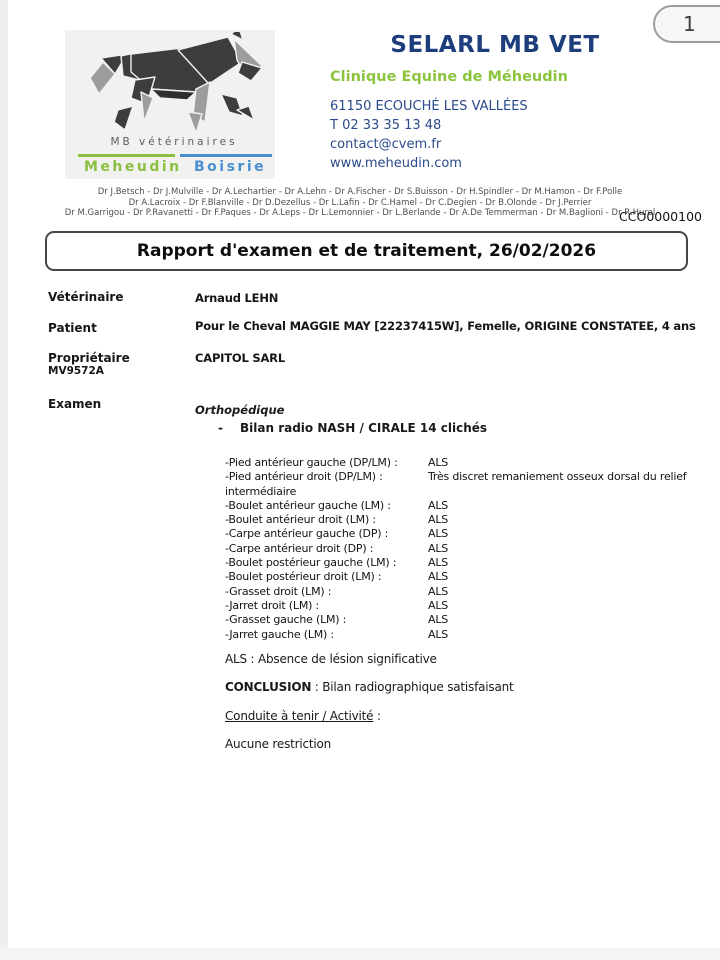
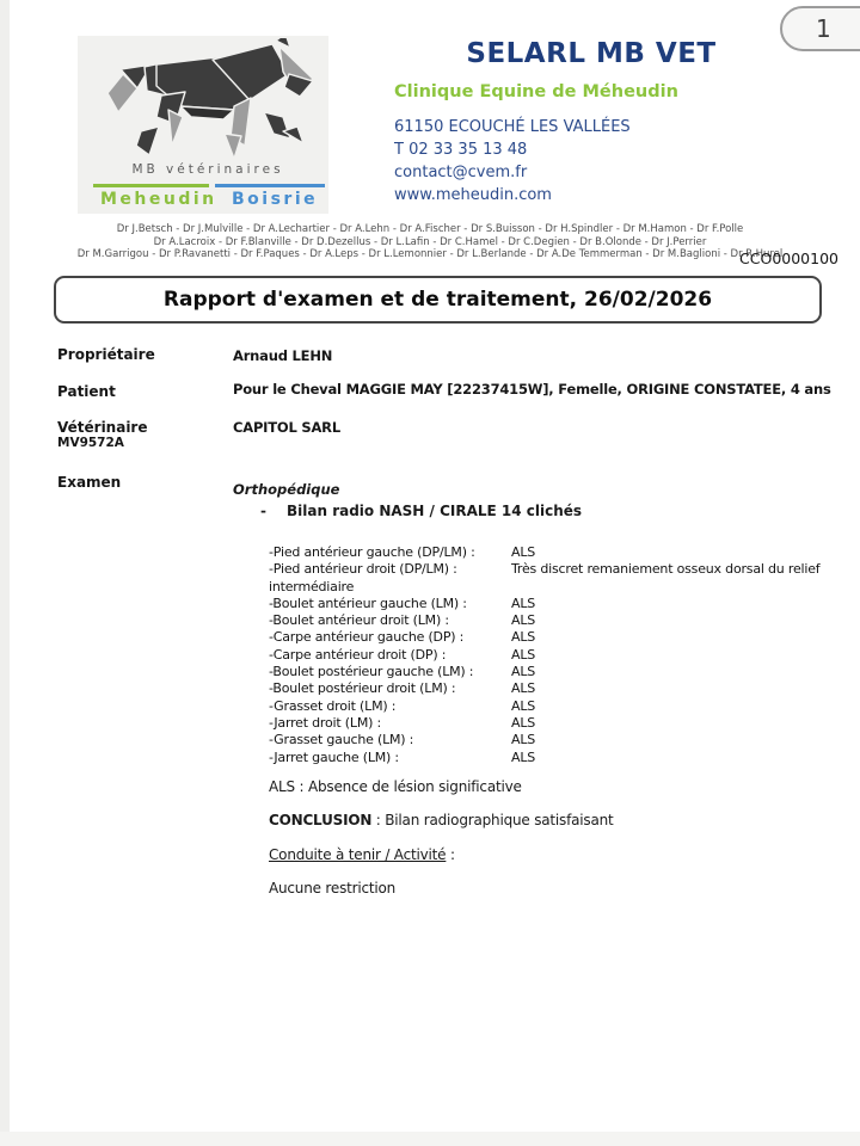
  1
  MB vétérinaires
  Meheudin
  Boisrie
  SELARL MB VET
  Clinique Equine de Méheudin
  61150 ECOUCHÉ LES VALLÉES
  T 02 33 35 13 48
  contact@cvem.fr
  www.meheudin.com
  Dr J.Betsch - Dr J.Mulville - Dr A.Lechartier - Dr A.Lehn - Dr A.Fischer - Dr S.Buisson - Dr H.Spindler - Dr M.Hamon - Dr F.Polle
  Dr A.Lacroix - Dr F.Blanville - Dr D.Dezellus - Dr L.Lafin - Dr C.Hamel - Dr C.Degien - Dr B.Olonde - Dr J.Perrier
  Dr M.Garrigou - Dr P.Ravanetti - Dr F.Paques - Dr A.Leps - Dr L.Lemonnier - Dr L.Berlande - Dr A.De Temmerman - Dr M.Baglioni - Dr R.Hurel
  CCO0000100
  Rapport d'examen et de traitement, 26/02/2026
- Vétérinaire
+ Propriétaire
  Arnaud LEHN
  Patient
  Pour le Cheval MAGGIE MAY [22237415W], Femelle, ORIGINE CONSTATEE, 4 ans
- Propriétaire
+ Vétérinaire
  MV9572A
  CAPITOL SARL
  Examen
  Orthopédique
  -
  Bilan radio NASH / CIRALE 14 clichés
  -Pied antérieur gauche (DP/LM) : ALS
  -Pied antérieur droit (DP/LM) : Très discret remaniement osseux dorsal du relief
  intermédiaire
  -Boulet antérieur gauche (LM) : ALS
  -Boulet antérieur droit (LM) : ALS
  -Carpe antérieur gauche (DP) : ALS
  -Carpe antérieur droit (DP) : ALS
  -Boulet postérieur gauche (LM) : ALS
  -Boulet postérieur droit (LM) : ALS
  -Grasset droit (LM) : ALS
  -Jarret droit (LM) : ALS
  -Grasset gauche (LM) : ALS
  -Jarret gauche (LM) : ALS
  ALS : Absence de lésion significative
  CONCLUSION : Bilan radiographique satisfaisant
  Conduite à tenir / Activité :
  Aucune restriction
